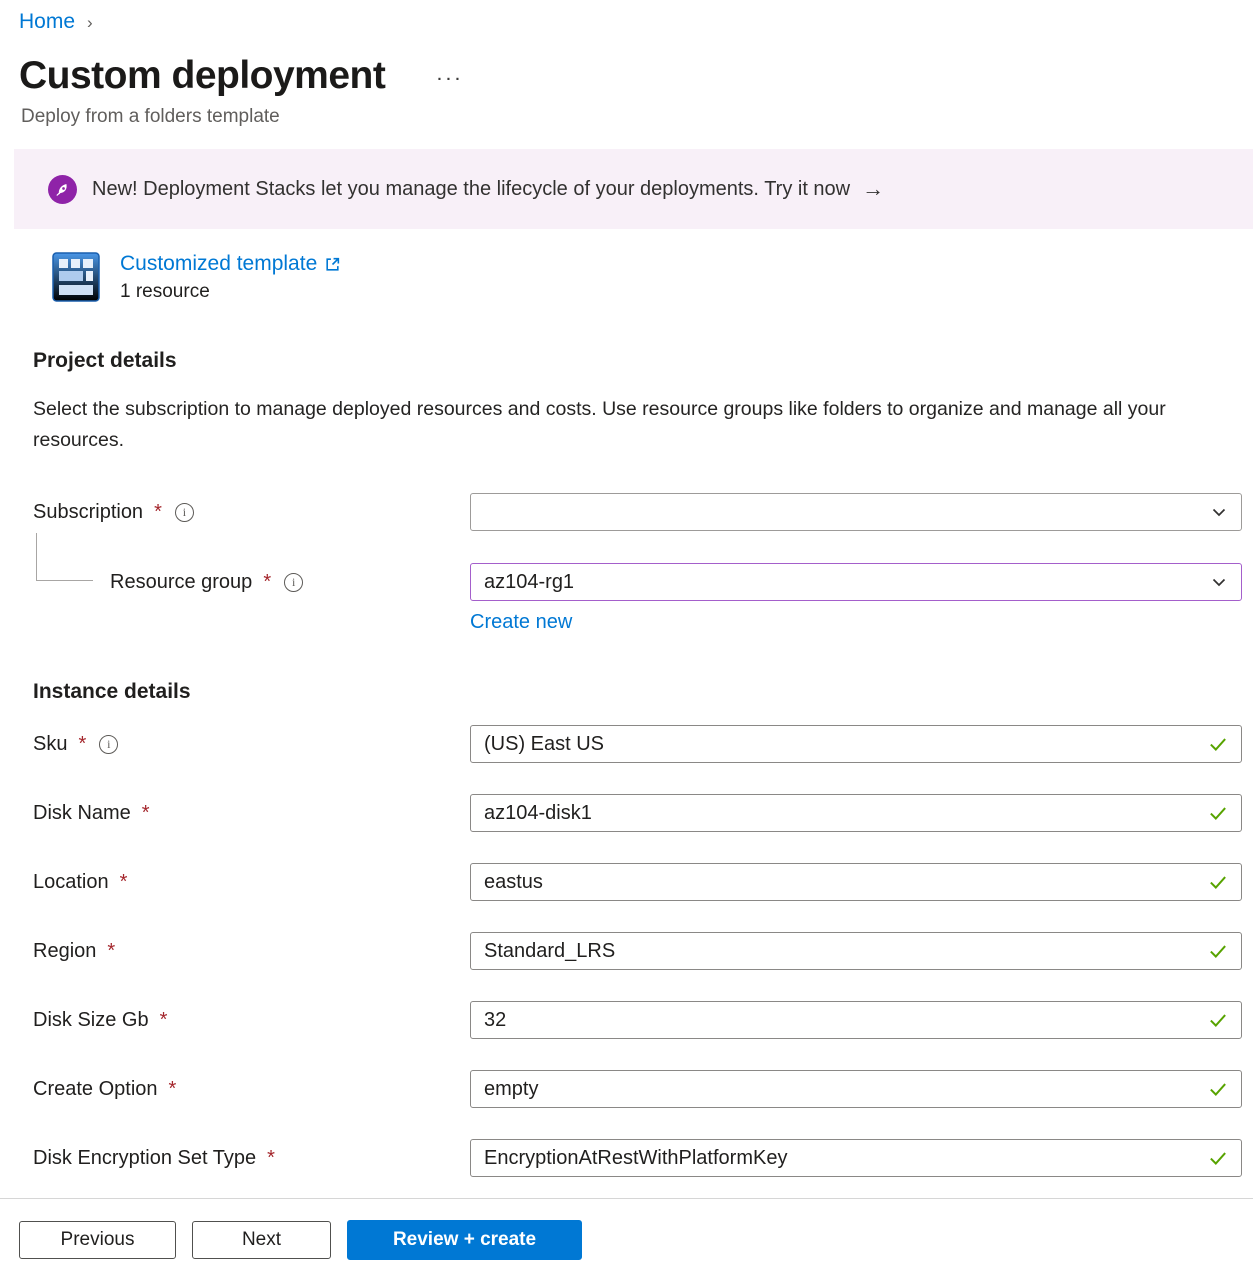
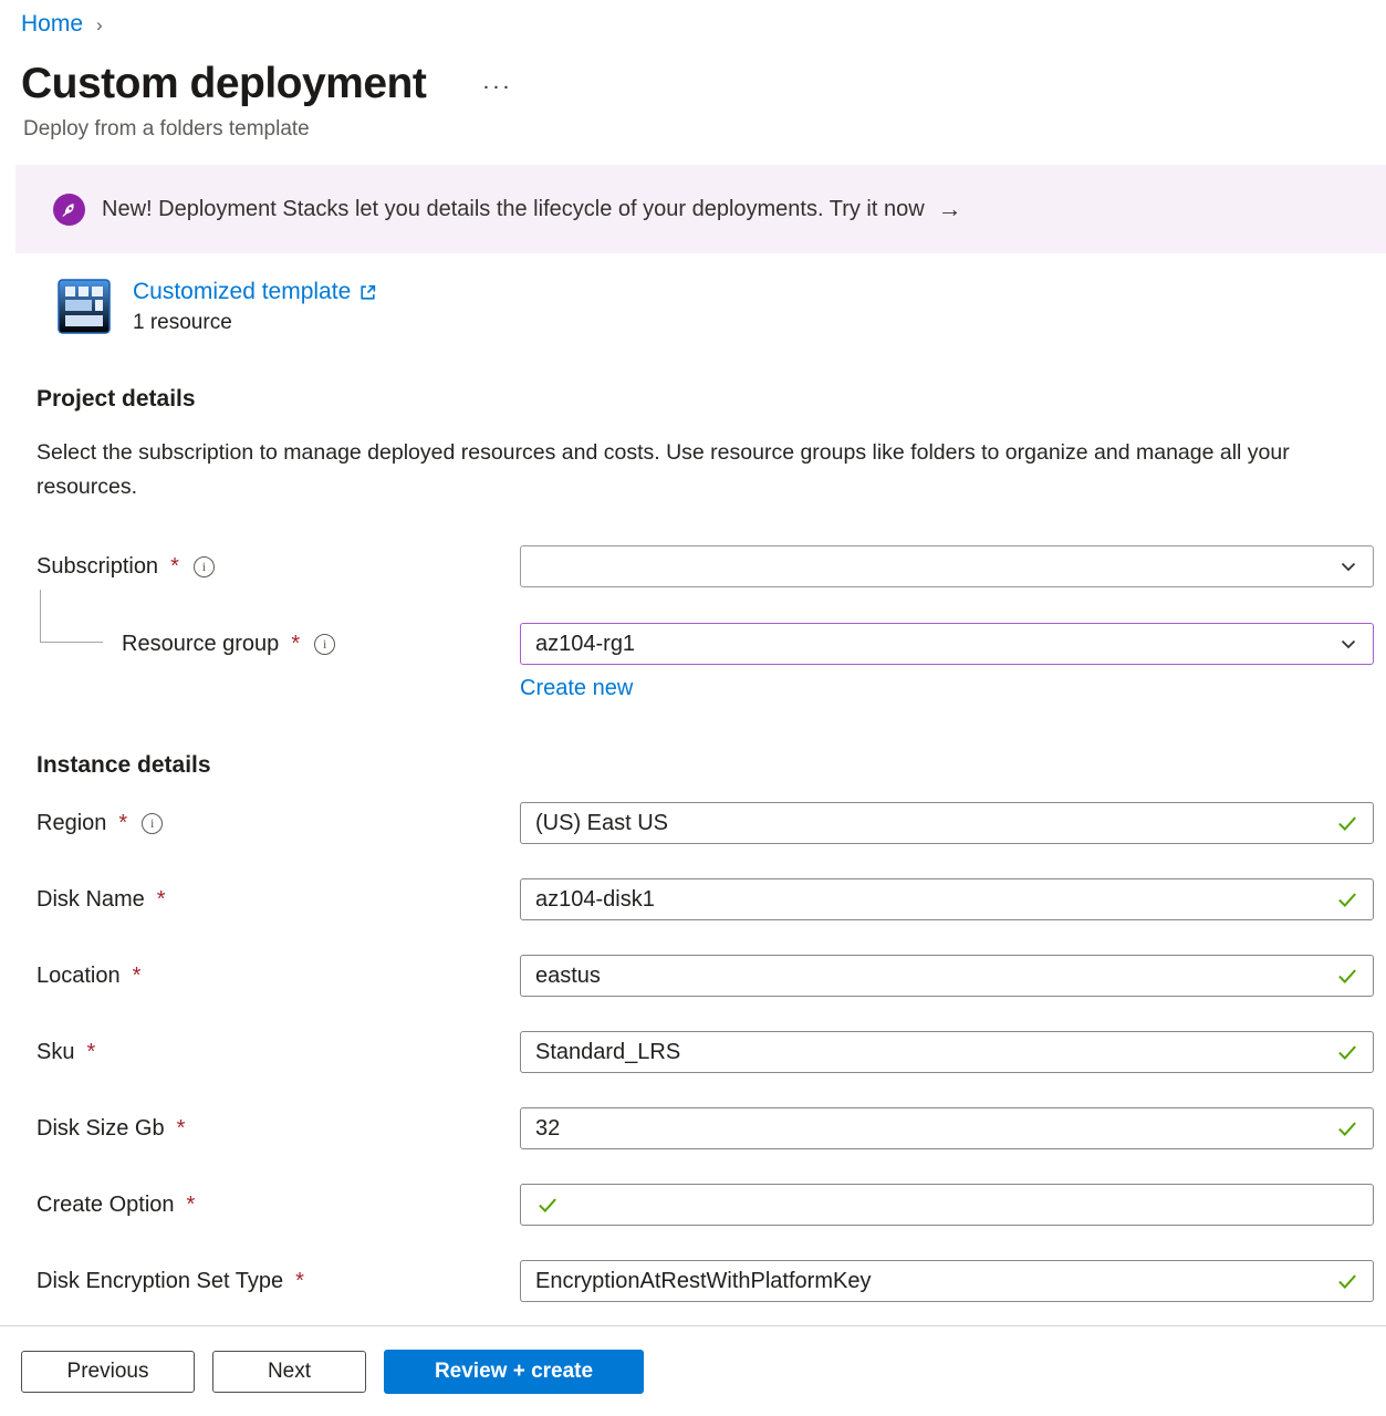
  Home
  ›
  Custom deployment
  ···
  Deploy from a folders template
- New! Deployment Stacks let you manage the lifecycle of your deployments. Try it now
+ New! Deployment Stacks let you details the lifecycle of your deployments. Try it now
  →
  Customized template
  1 resource
  Project details
  Select the subscription to manage deployed resources and costs. Use resource groups like folders to organize and manage all your resources.
  Subscription
  *
  i
  Resource group
  *
  i
  az104-rg1
  Create new
  Instance details
- Sku
+ Region
  *
  i
  (US) East US
  Disk Name
  *
  az104-disk1
  Location
  *
  eastus
- Region
+ Sku
  *
  Standard_LRS
  Disk Size Gb
  *
  32
  Create Option
  *
- empty
  Disk Encryption Set Type
  *
  EncryptionAtRestWithPlatformKey
  Previous
  Next
  Review + create
